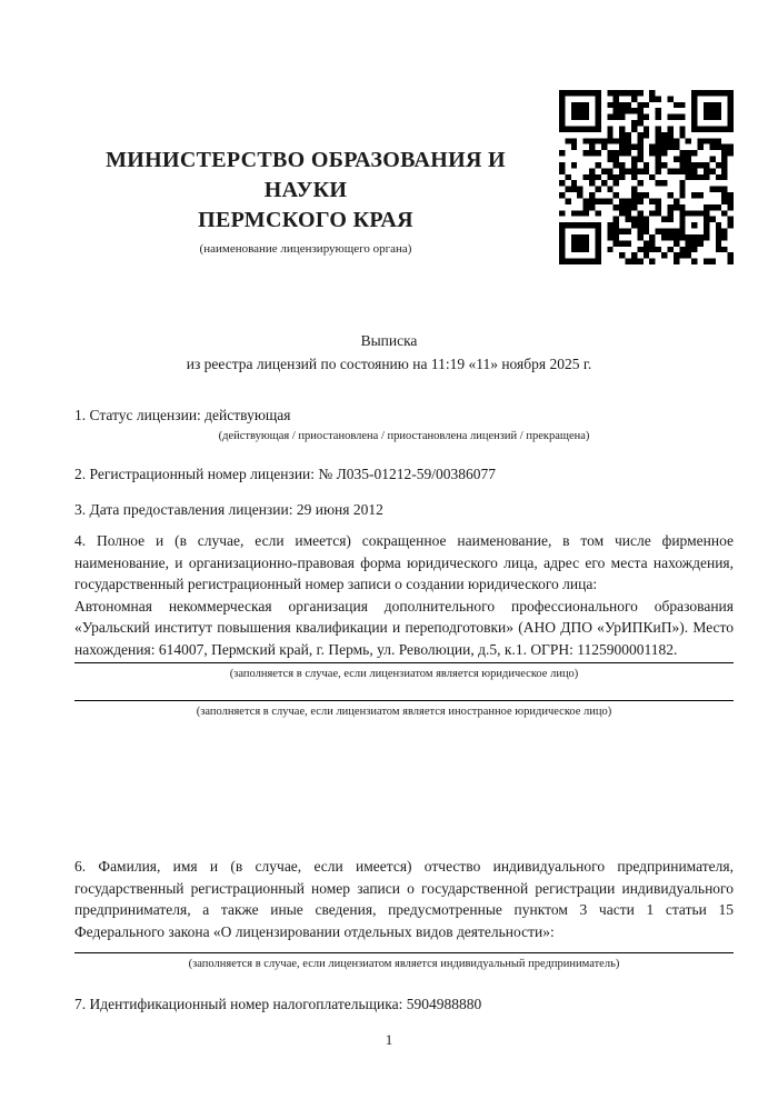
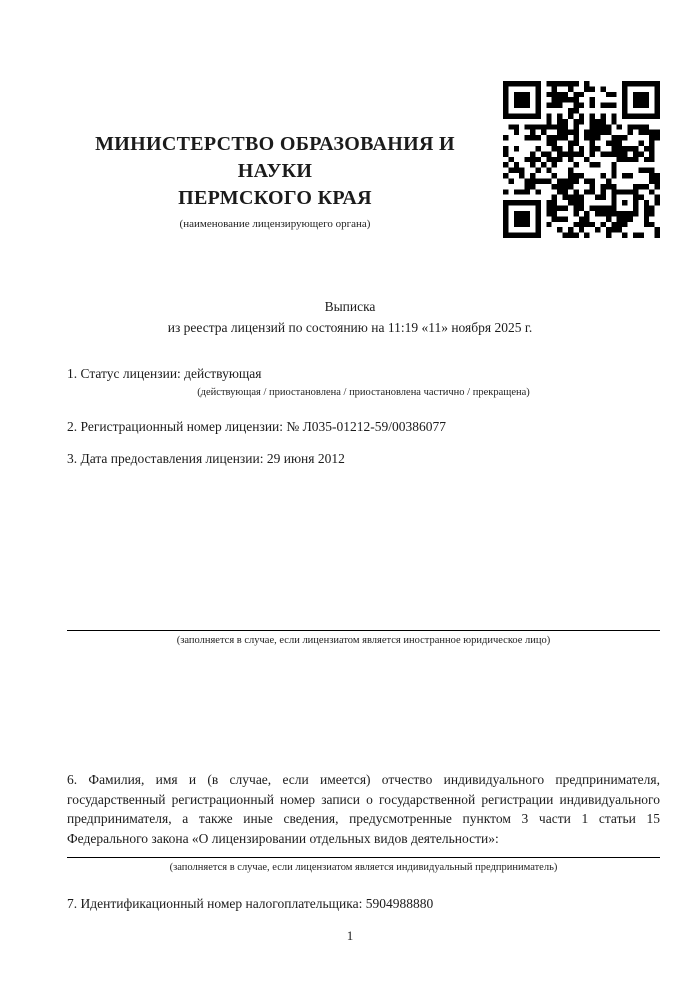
  МИНИСТЕРСТВО ОБРАЗОВАНИЯ И НАУКИ
  ПЕРМСКОГО КРАЯ
  (наименование лицензирующего органа)
  Выписка
  из реестра лицензий по состоянию на 11:19 «11» ноября 2025 г.
  1. Статус лицензии: действующая
- (действующая / приостановлена / приостановлена лицензий / прекращена)
+ (действующая / приостановлена / приостановлена частично / прекращена)
  2. Регистрационный номер лицензии: № Л035-01212-59/00386077
  3. Дата предоставления лицензии: 29 июня 2012
- 4. Полное и (в случае, если имеется) сокращенное наименование, в том числе фирменное наименование, и организационно-правовая форма юридического лица, адрес его места нахождения, государственный регистрационный номер записи о создании юридического лица:
- Автономная некоммерческая организация дополнительного профессионального образования «Уральский институт повышения квалификации и переподготовки» (АНО ДПО «УрИПКиП»). Место нахождения: 614007, Пермский край, г. Пермь, ул. Революции, д.5, к.1. ОГРН: 1125900001182.
- (заполняется в случае, если лицензиатом является юридическое лицо)
  (заполняется в случае, если лицензиатом является иностранное юридическое лицо)
  6. Фамилия, имя и (в случае, если имеется) отчество индивидуального предпринимателя, государственный регистрационный номер записи о государственной регистрации индивидуального предпринимателя, а также иные сведения, предусмотренные пунктом 3 части 1 статьи 15 Федерального закона «О лицензировании отдельных видов деятельности»:
  (заполняется в случае, если лицензиатом является индивидуальный предприниматель)
  7. Идентификационный номер налогоплательщика: 5904988880
  1
